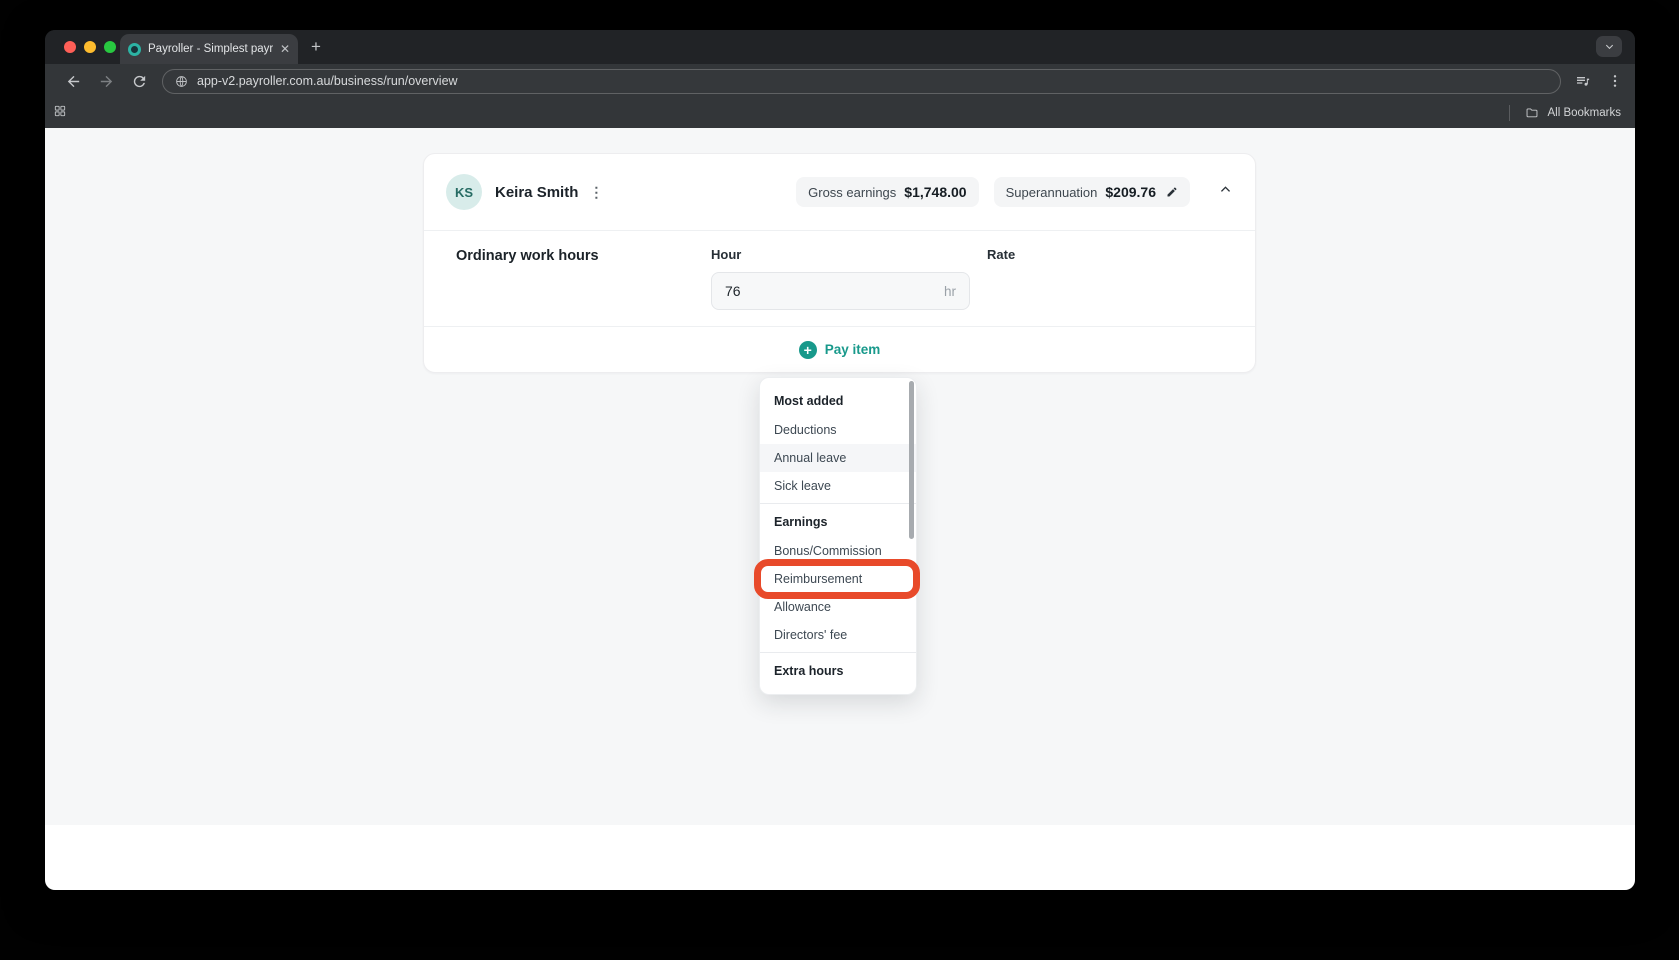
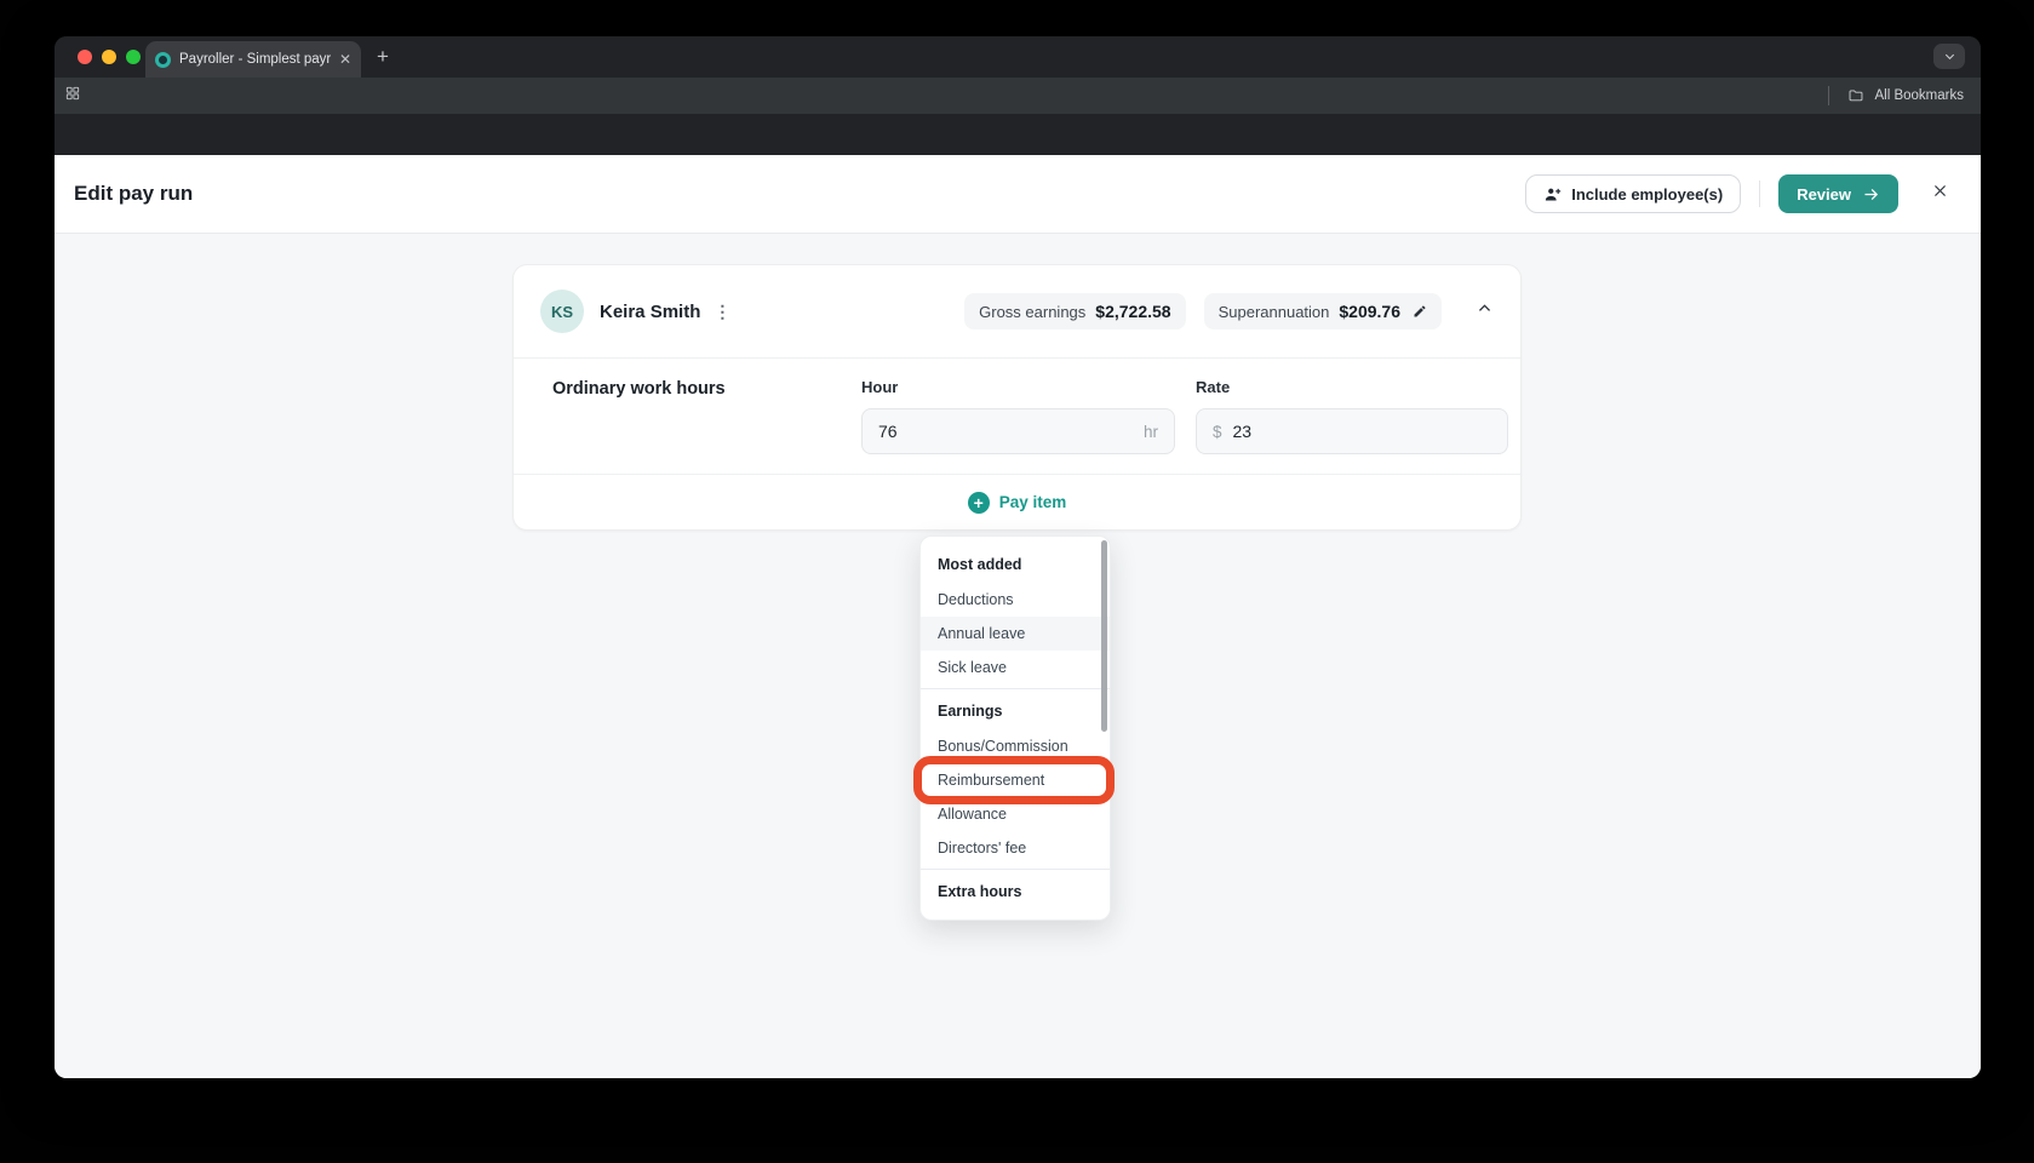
  Payroller - Simplest payr
  ✕
  +
- app-v2.payroller.com.au/business/run/overview
  All Bookmarks
+ Edit pay run
+ Include employee(s)
+ Review
  KS
  Keira Smith
  ⋮
  Gross earnings
- $1,748.00
+ $2,722.58
  Superannuation
  $209.76
  Ordinary work hours
  Hour
  76
  hr
  Rate
+ $
+ 23
  +
  Pay item
  Most added
  Deductions
  Annual leave
  Sick leave
  Earnings
  Bonus/Commission
  Reimbursement
  Allowance
  Directors' fee
  Extra hours
